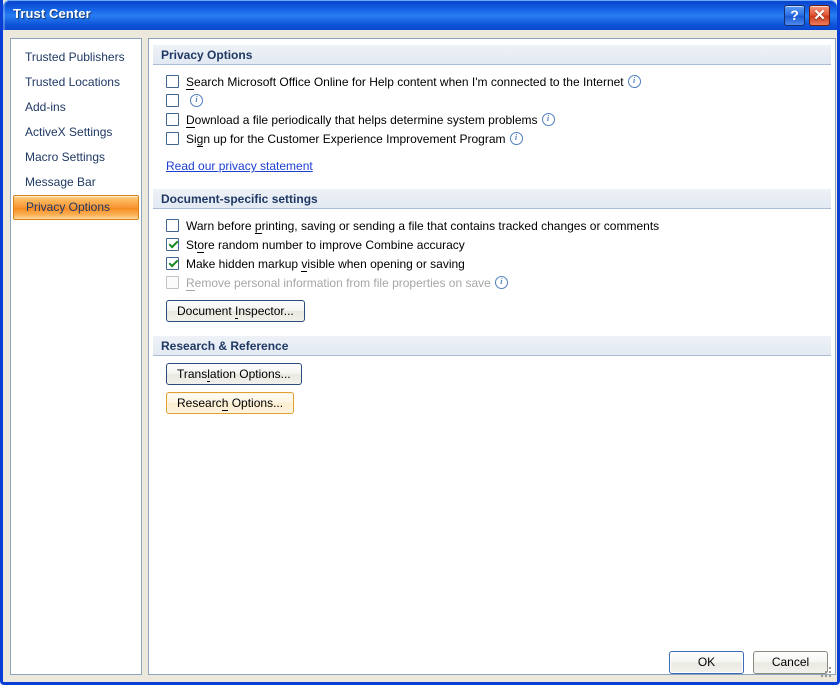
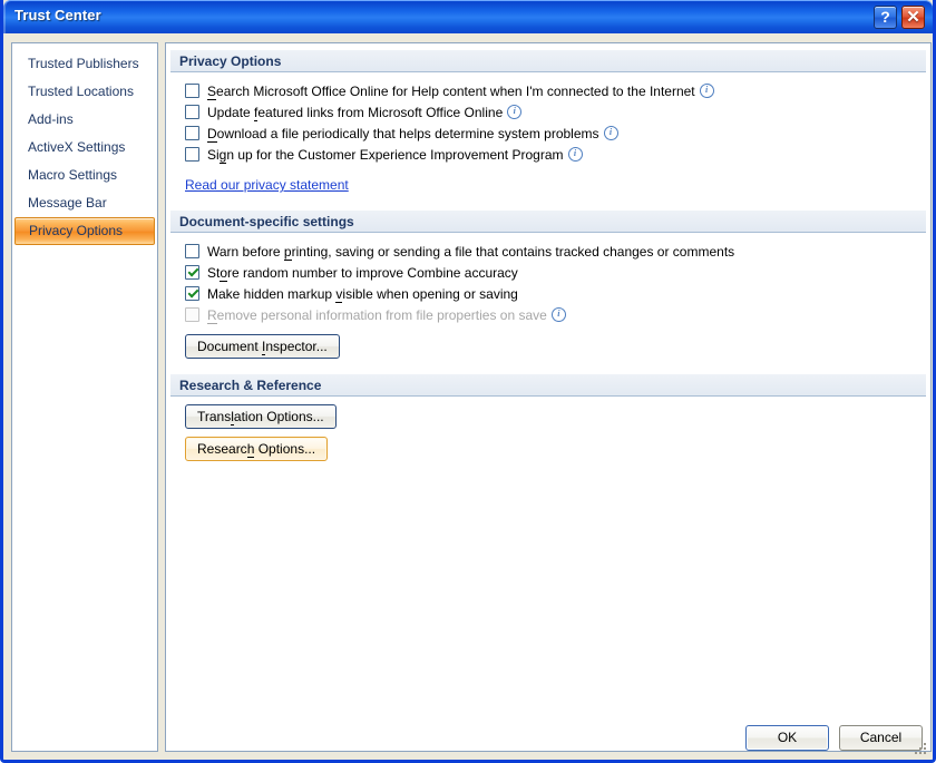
  Trust Center
  ?
  ✕
  Trusted Publishers
  Trusted Locations
  Add-ins
  ActiveX Settings
  Macro Settings
  Message Bar
  Privacy Options
  Privacy Options
  Search Microsoft Office Online for Help content when I'm connected to the Internet
  i
+ Update featured links from Microsoft Office Online
  i
  Download a file periodically that helps determine system problems
  i
  Sign up for the Customer Experience Improvement Program
  i
  Read our privacy statement
  Document-specific settings
  Warn before printing, saving or sending a file that contains tracked changes or comments
  Store random number to improve Combine accuracy
  Make hidden markup visible when opening or saving
  Remove personal information from file properties on save
  i
  Document Inspector...
  Research & Reference
  Translation Options...
  Research Options...
  OK
  Cancel
